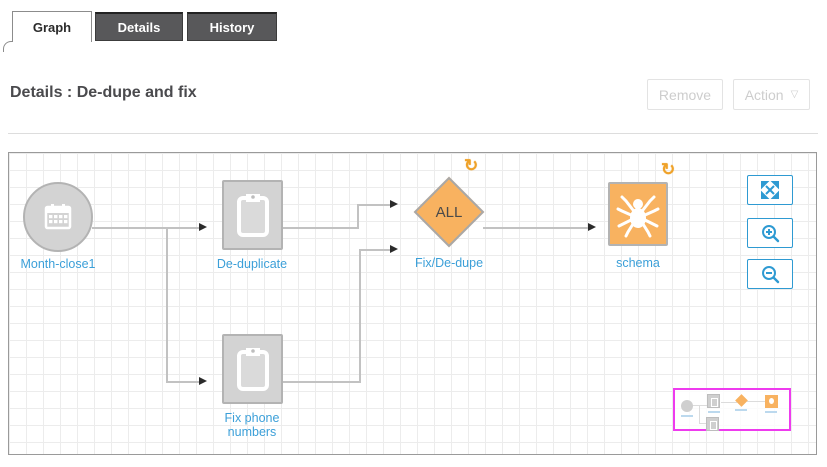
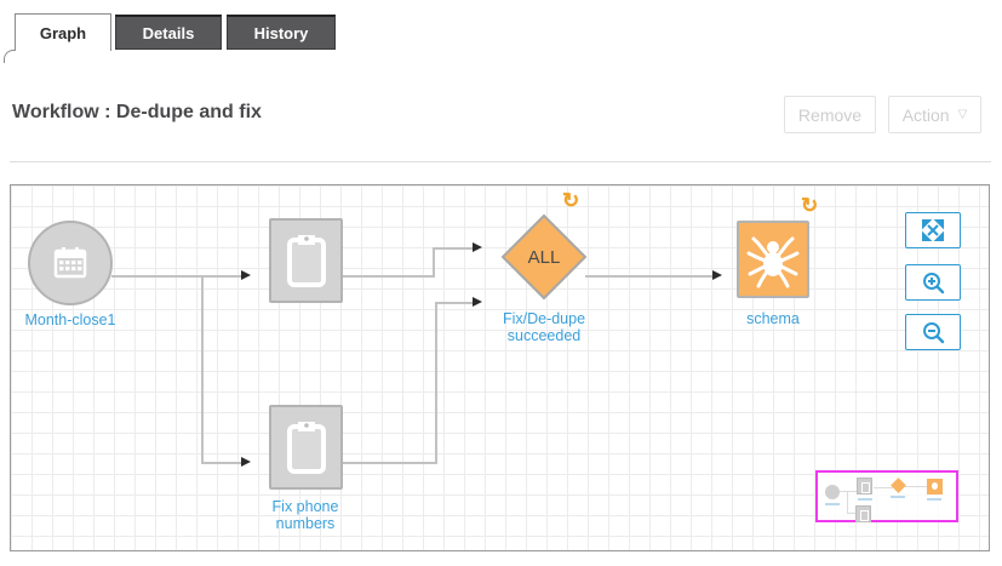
  Graph
  Details
  History
- Details : De-dupe and fix
+ Workflow : De-dupe and fix
  Remove
  Action
  ▽
  Month-close1
- De-duplicate
  Fix phone
  numbers
  ALL
  ↻
  Fix/De-dupe
+ succeeded
  ↻
  schema
